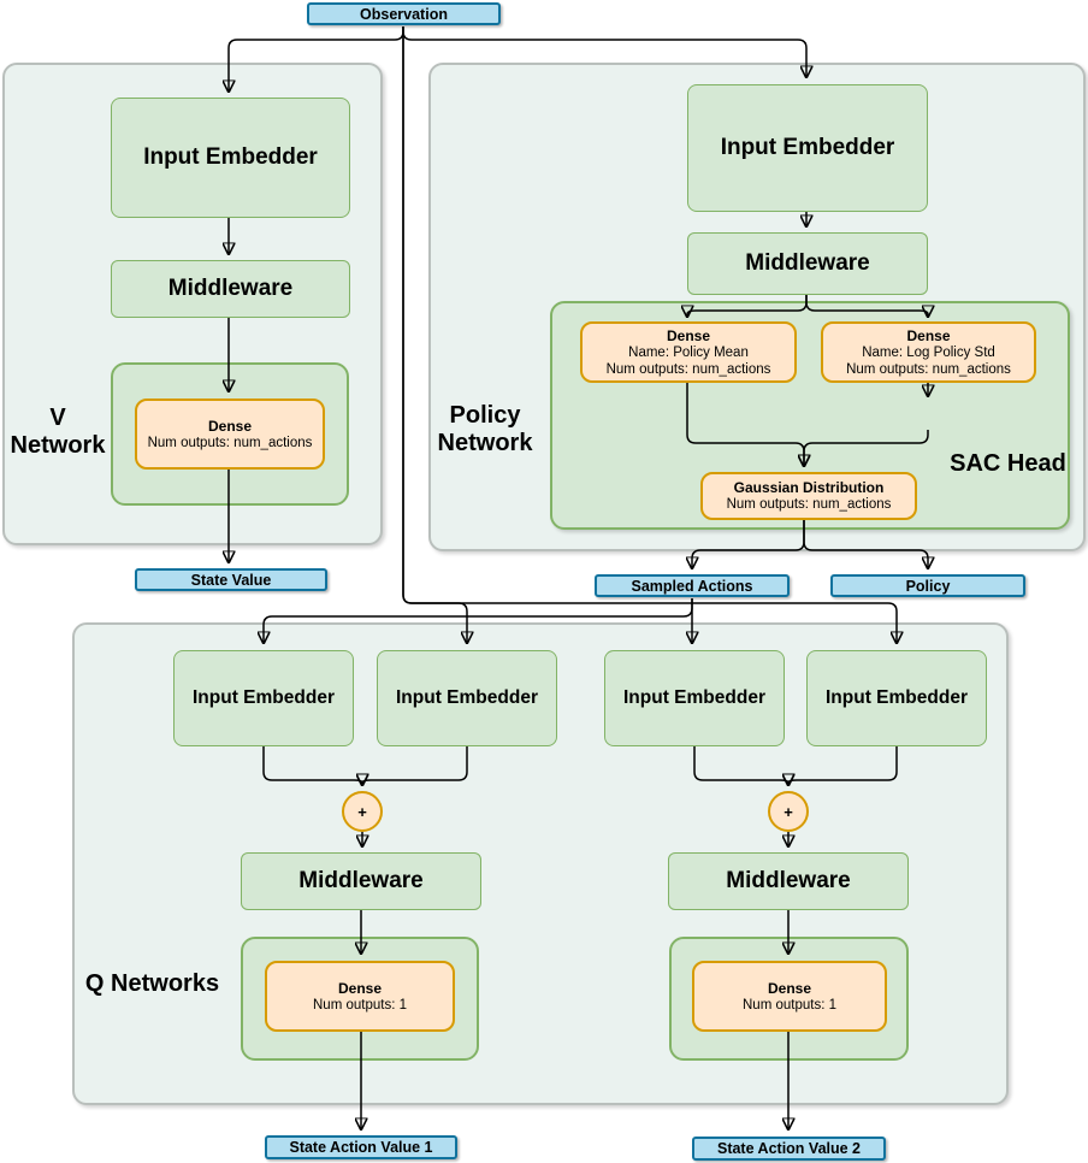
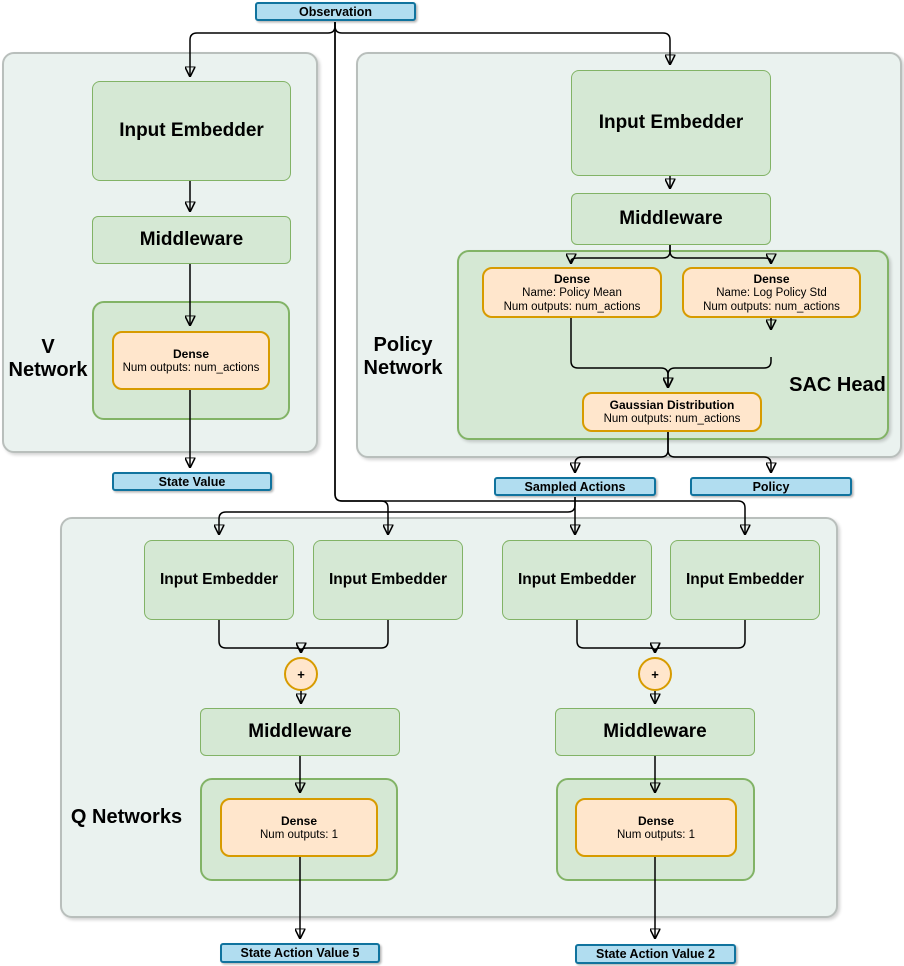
  V Network
  Policy Network
  SAC Head
  Q Networks
  Input Embedder
  Middleware
  Dense
  Num outputs: num_actions
  Input Embedder
  Middleware
  Dense
  Name: Policy Mean
  Num outputs: num_actions
  Dense
  Name: Log Policy Std
  Num outputs: num_actions
  Gaussian Distribution
  Num outputs: num_actions
  Input Embedder
  Input Embedder
  Input Embedder
  Input Embedder
  +
  +
  Middleware
  Middleware
  Dense
  Num outputs: 1
  Dense
  Num outputs: 1
  Observation
  State Value
  Sampled Actions
  Policy
- State Action Value 1
+ State Action Value 5
  State Action Value 2
